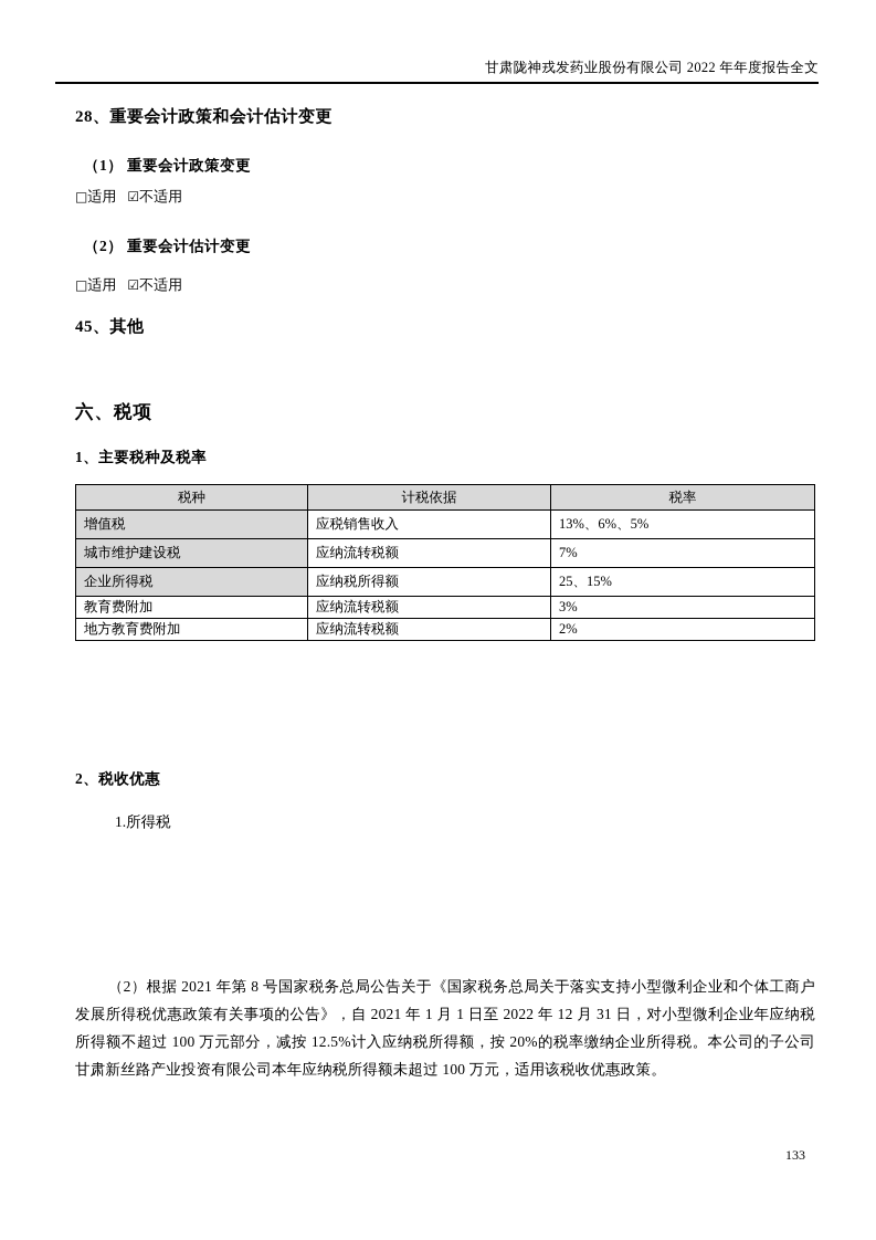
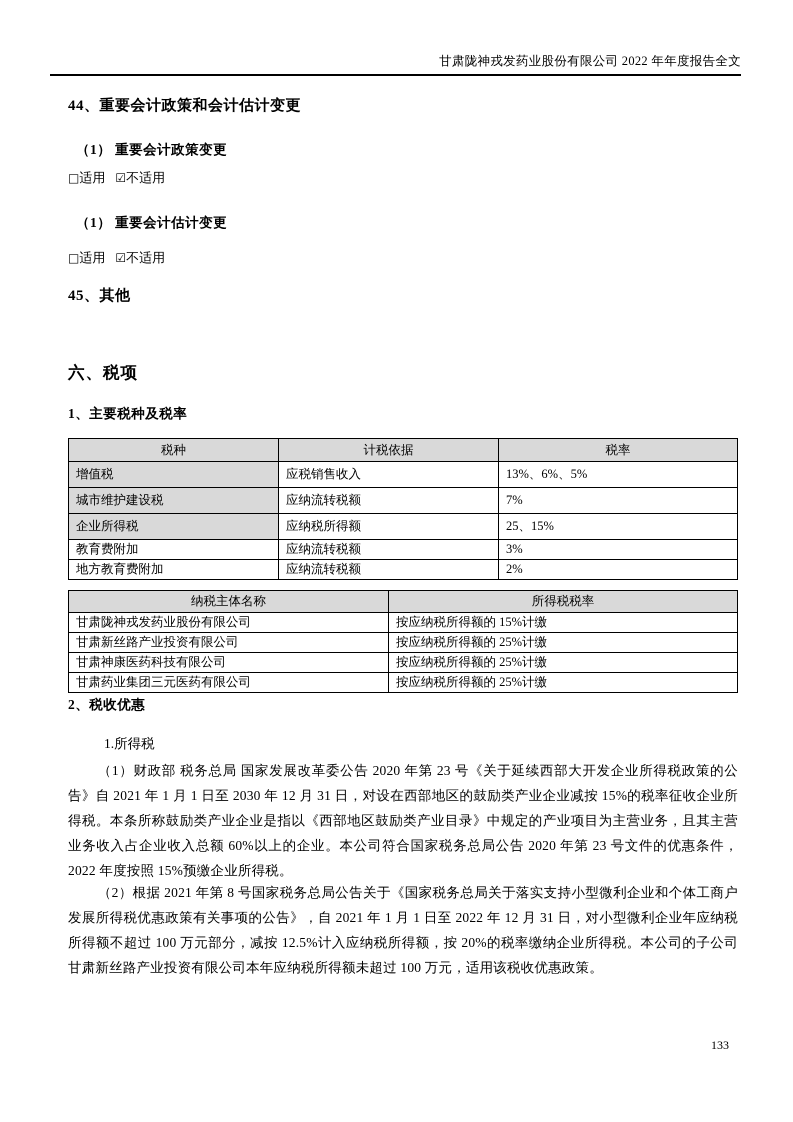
  甘肃陇神戎发药业股份有限公司 2022 年年度报告全文
- 28、重要会计政策和会计估计变更
+ 44、重要会计政策和会计估计变更
  （1） 重要会计政策变更
  □适用 ☑不适用
- （2） 重要会计估计变更
+ （1） 重要会计估计变更
  □适用 ☑不适用
  45、其他
  六、税项
  1、主要税种及税率
  税种	计税依据	税率
  增值税	应税销售收入	13%、6%、5%
  城市维护建设税	应纳流转税额	7%
  企业所得税	应纳税所得额	25、15%
  教育费附加	应纳流转税额	3%
  地方教育费附加	应纳流转税额	2%
+ 纳税主体名称	所得税税率
+ 甘肃陇神戎发药业股份有限公司	按应纳税所得额的 15%计缴
+ 甘肃新丝路产业投资有限公司	按应纳税所得额的 25%计缴
+ 甘肃神康医药科技有限公司	按应纳税所得额的 25%计缴
+ 甘肃药业集团三元医药有限公司	按应纳税所得额的 25%计缴
  2、税收优惠
  1.所得税
+ （1）财政部 税务总局 国家发展改革委公告 2020 年第 23 号《关于延续西部大开发企业所得税政策的公告》自 2021 年 1 月 1 日至 2030 年 12 月 31 日，对设在西部地区的鼓励类产业企业减按 15%的税率征收企业所得税。本条所称鼓励类产业企业是指以《西部地区鼓励类产业目录》中规定的产业项目为主营业务，且其主营业务收入占企业收入总额 60%以上的企业。本公司符合国家税务总局公告 2020 年第 23 号文件的优惠条件，2022 年度按照 15%预缴企业所得税。
  （2）根据 2021 年第 8 号国家税务总局公告关于《国家税务总局关于落实支持小型微利企业和个体工商户发展所得税优惠政策有关事项的公告》，自 2021 年 1 月 1 日至 2022 年 12 月 31 日，对小型微利企业年应纳税所得额不超过 100 万元部分，减按 12.5%计入应纳税所得额，按 20%的税率缴纳企业所得税。本公司的子公司甘肃新丝路产业投资有限公司本年应纳税所得额未超过 100 万元，适用该税收优惠政策。
  133
